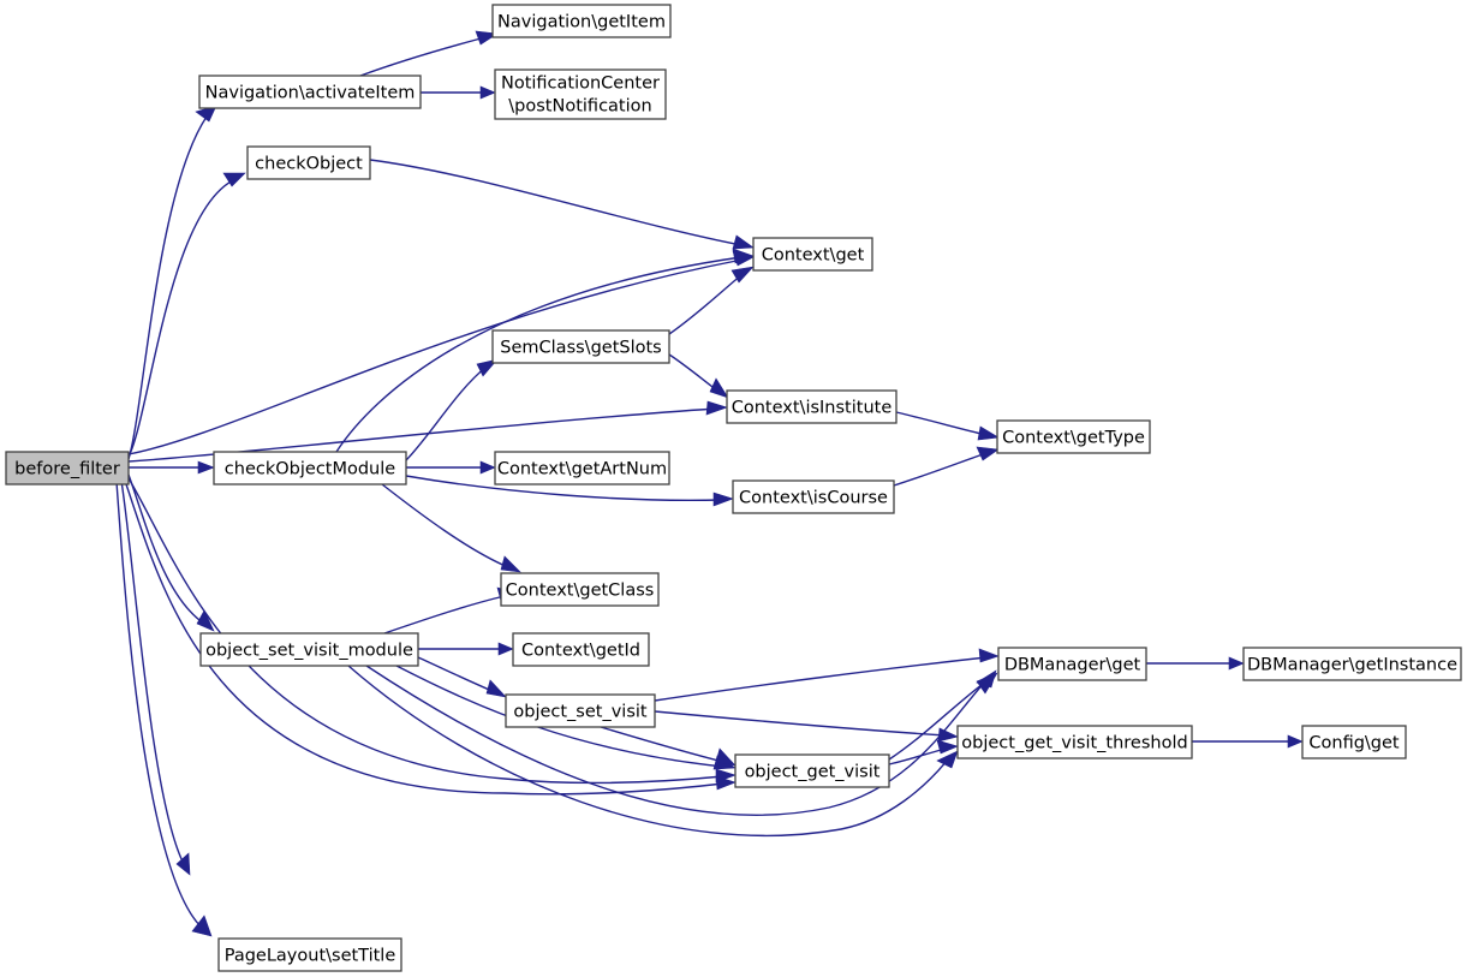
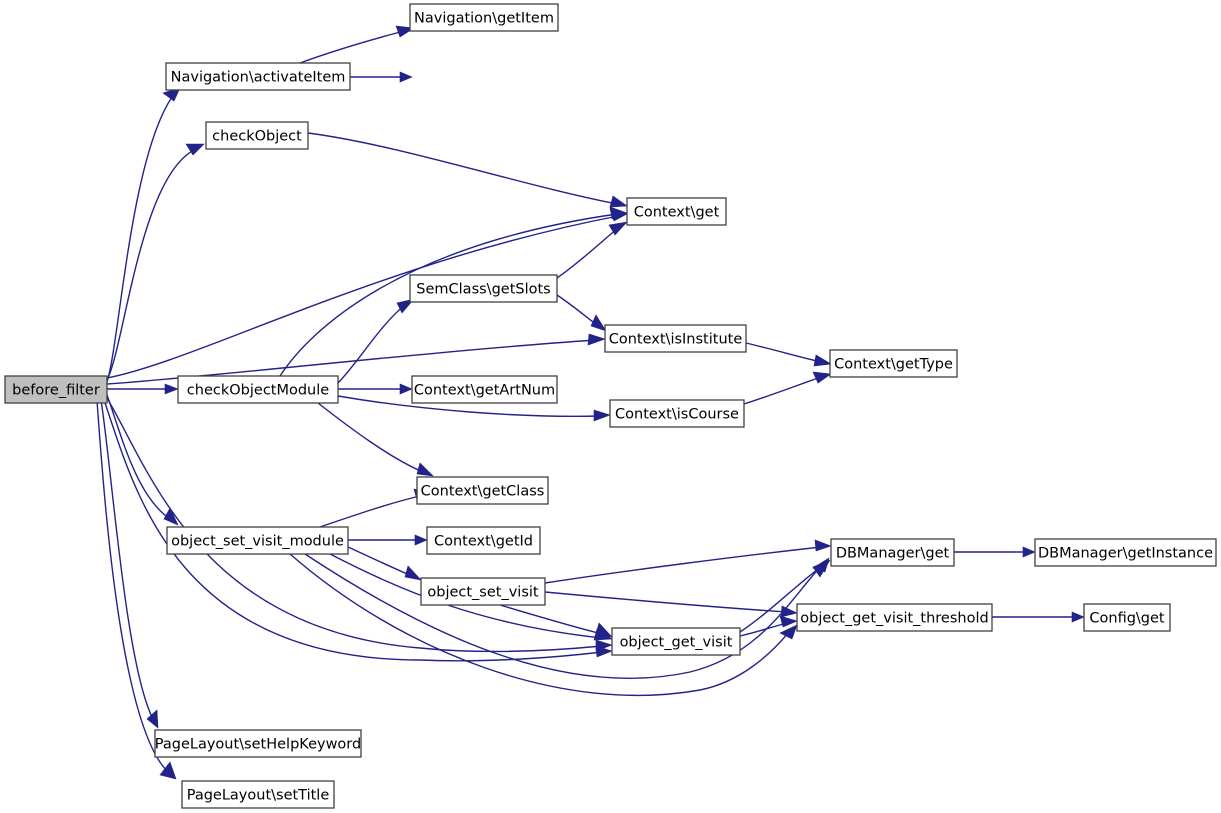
  before_filter
  Navigation\activateItem
  Navigation\getItem
- NotificationCenter
- \postNotification
  checkObject
  Context\get
  SemClass\getSlots
  Context\isInstitute
  Context\getType
  checkObjectModule
  Context\getArtNum
  Context\isCourse
  Context\getClass
  object_set_visit_module
  Context\getId
  DBManager\get
  DBManager\getInstance
  object_set_visit
  object_get_visit_threshold
  Config\get
  object_get_visit
+ PageLayout\setHelpKeyword
  PageLayout\setTitle
